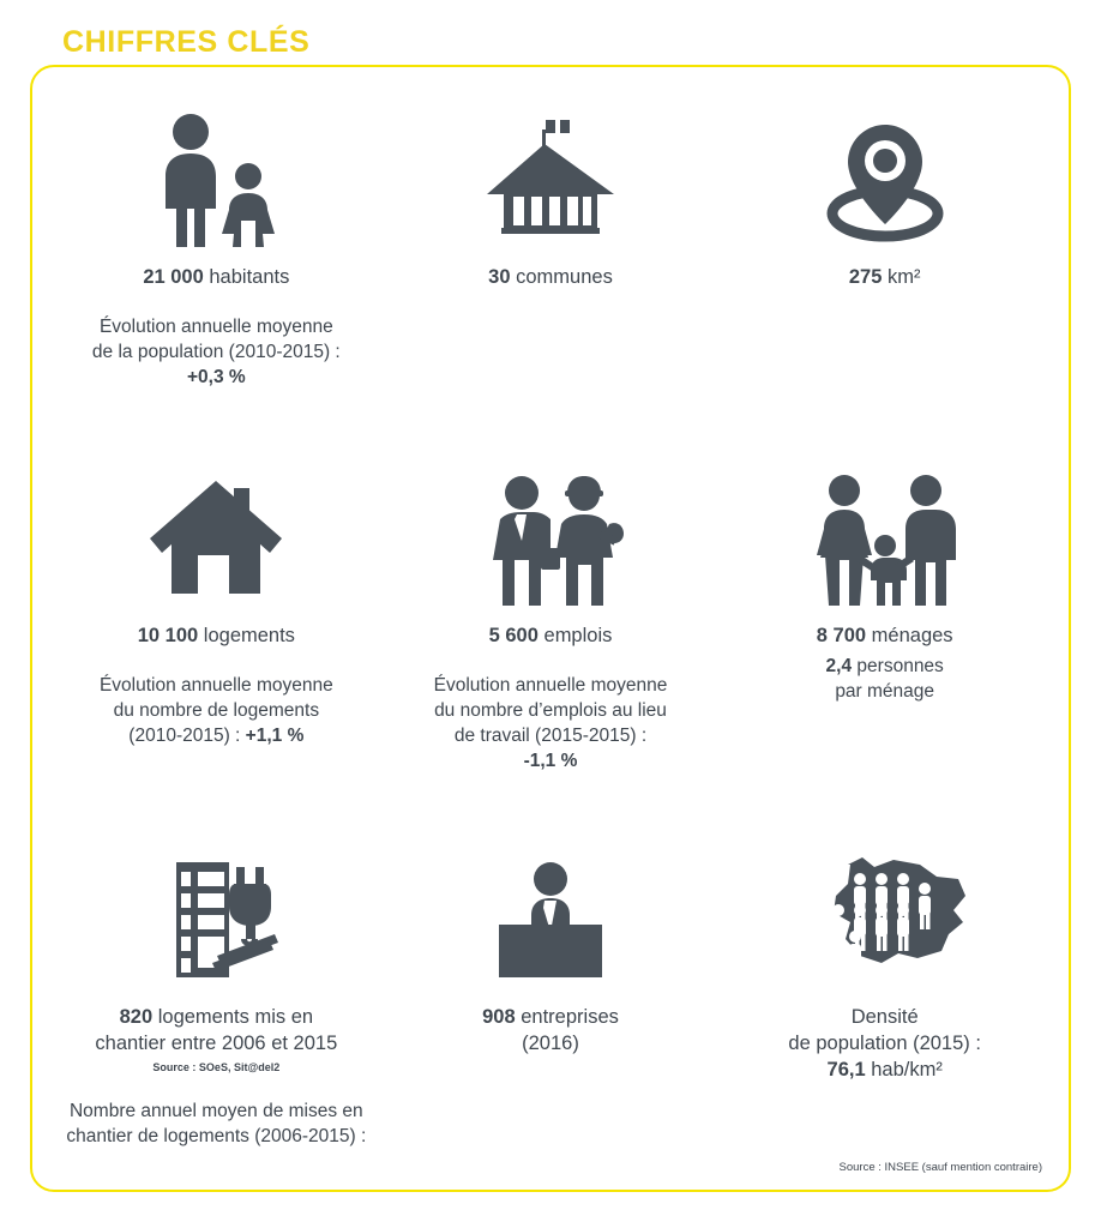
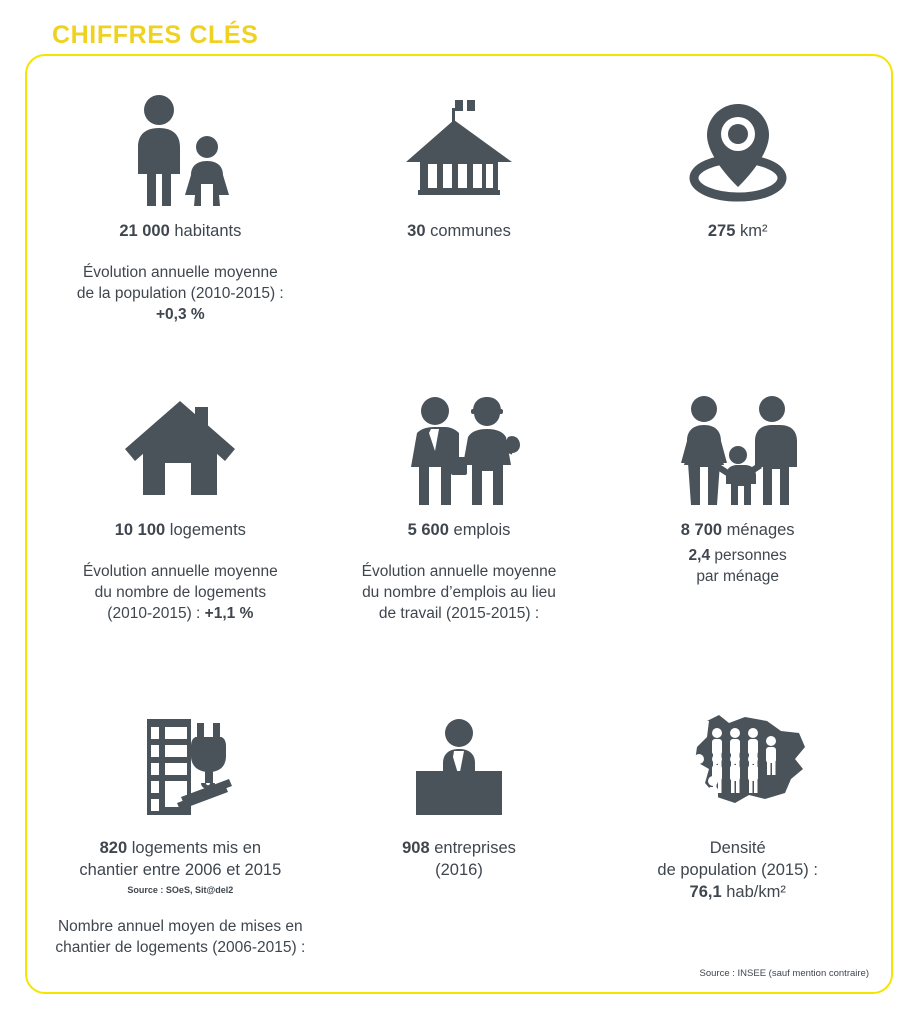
  CHIFFRES CLÉS
  21 000 habitants
  Évolution annuelle moyenne
  de la population (2010-2015) :
  +0,3 %
  30 communes
  275 km²
  10 100 logements
  Évolution annuelle moyenne
  du nombre de logements
  (2010-2015) : +1,1 %
  5 600 emplois
  Évolution annuelle moyenne
  du nombre d’emplois au lieu
  de travail (2015-2015) :
- -1,1 %
  8 700 ménages
  2,4 personnes
  par ménage
  820 logements mis en
  chantier entre 2006 et 2015
  Source : SOeS, Sit@del2
  Nombre annuel moyen de mises en
  chantier de logements (2006-2015) :
  908 entreprises
  (2016)
  Densité
  de population (2015) :
  76,1 hab/km²
  Source : INSEE (sauf mention contraire)
